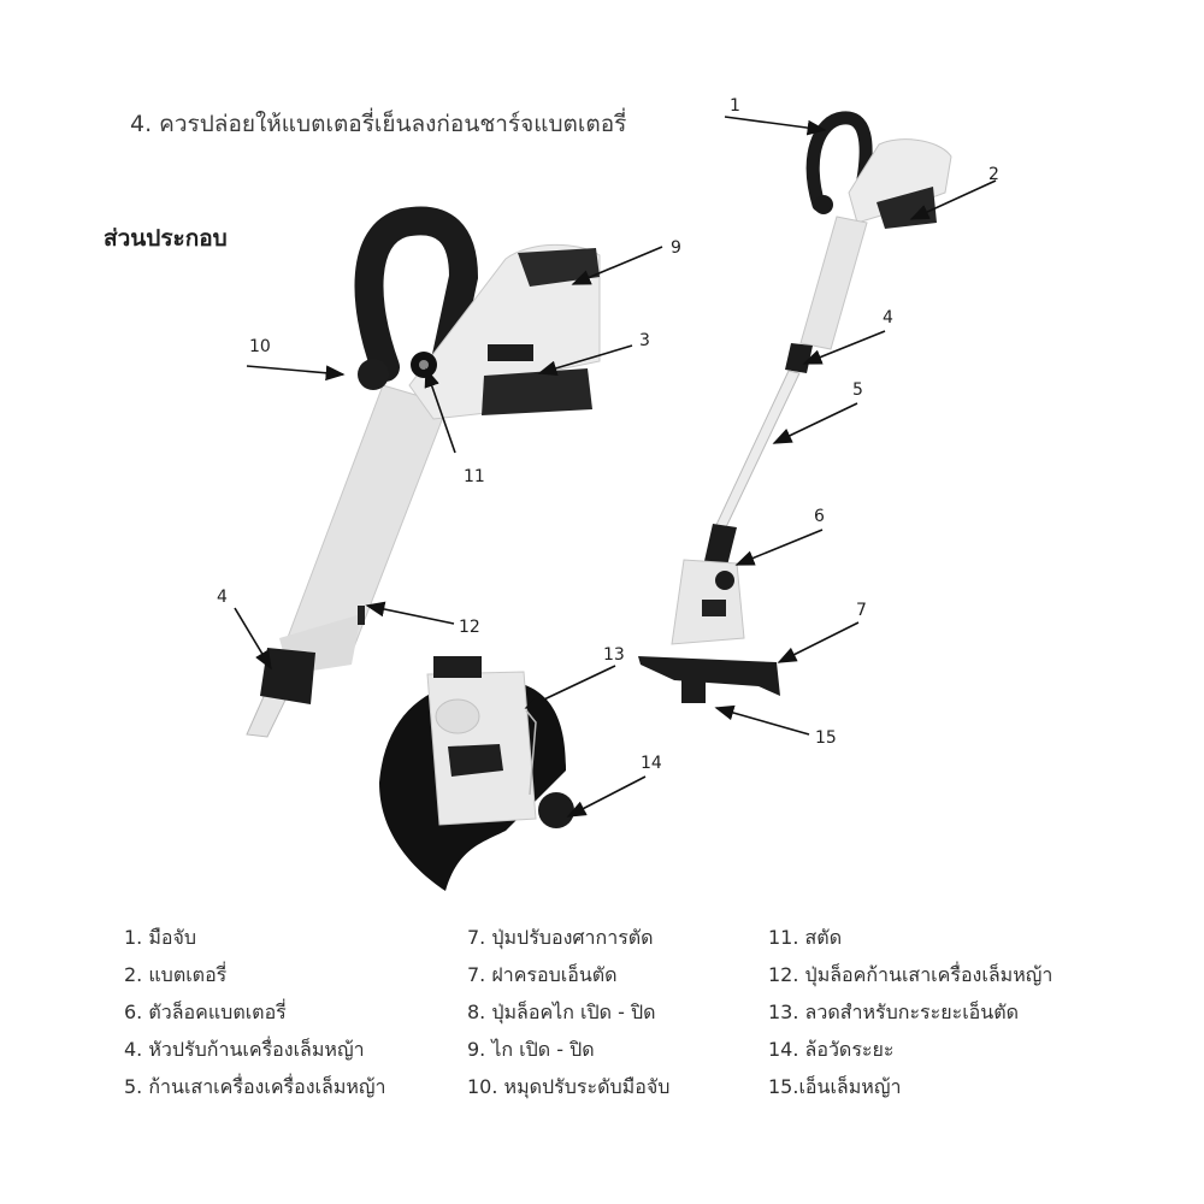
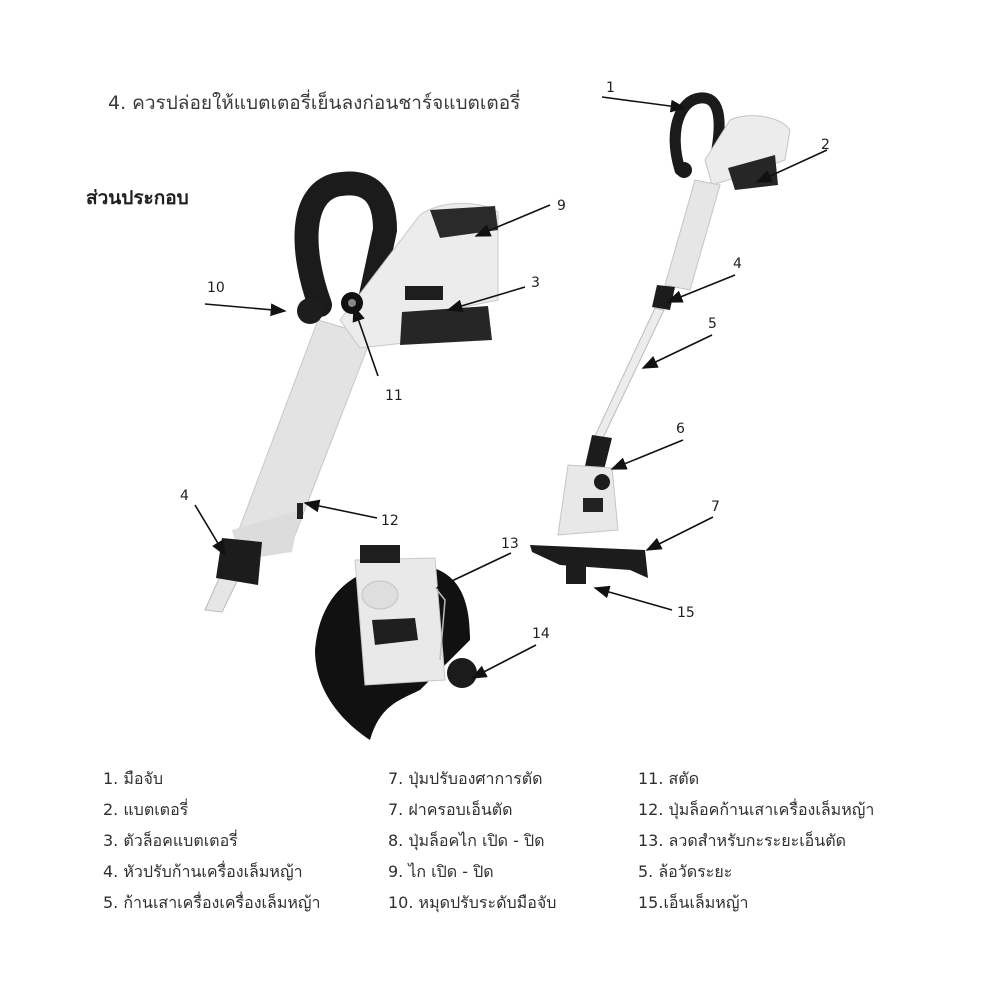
  4. ควรปล่อยให้แบตเตอรี่เย็นลงก่อนชาร์จแบตเตอรี่
  ส่วนประกอบ
  1
  2
  3
  4
  4
  5
  6
  7
  9
  10
  11
  12
  13
  14
  15
  1. มือจับ
  2. แบตเตอรี่
- 6. ตัวล็อคแบตเตอรี่
+ 3. ตัวล็อคแบตเตอรี่
  4. หัวปรับก้านเครื่องเล็มหญ้า
  5. ก้านเสาเครื่องเครื่องเล็มหญ้า
  7. ปุ่มปรับองศาการตัด
  7. ฝาครอบเอ็นตัด
  8. ปุ่มล็อคไก เปิด - ปิด
  9. ไก เปิด - ปิด
  10. หมุดปรับระดับมือจับ
  11. สตัด
  12. ปุ่มล็อคก้านเสาเครื่องเล็มหญ้า
  13. ลวดสำหรับกะระยะเอ็นตัด
- 14. ล้อวัดระยะ
+ 5. ล้อวัดระยะ
  15.เอ็นเล็มหญ้า
